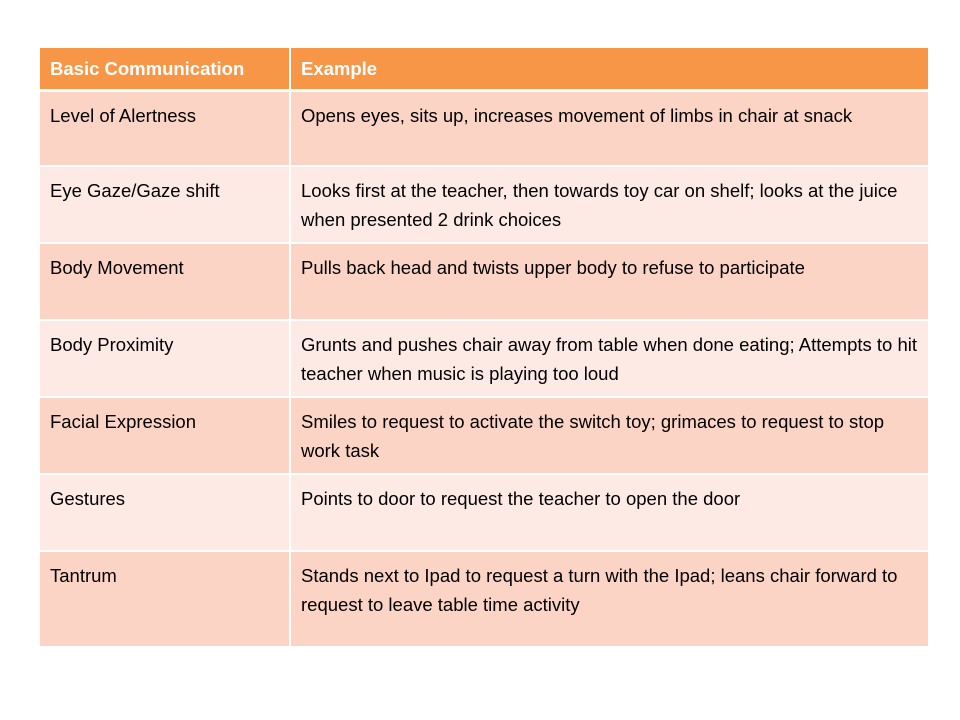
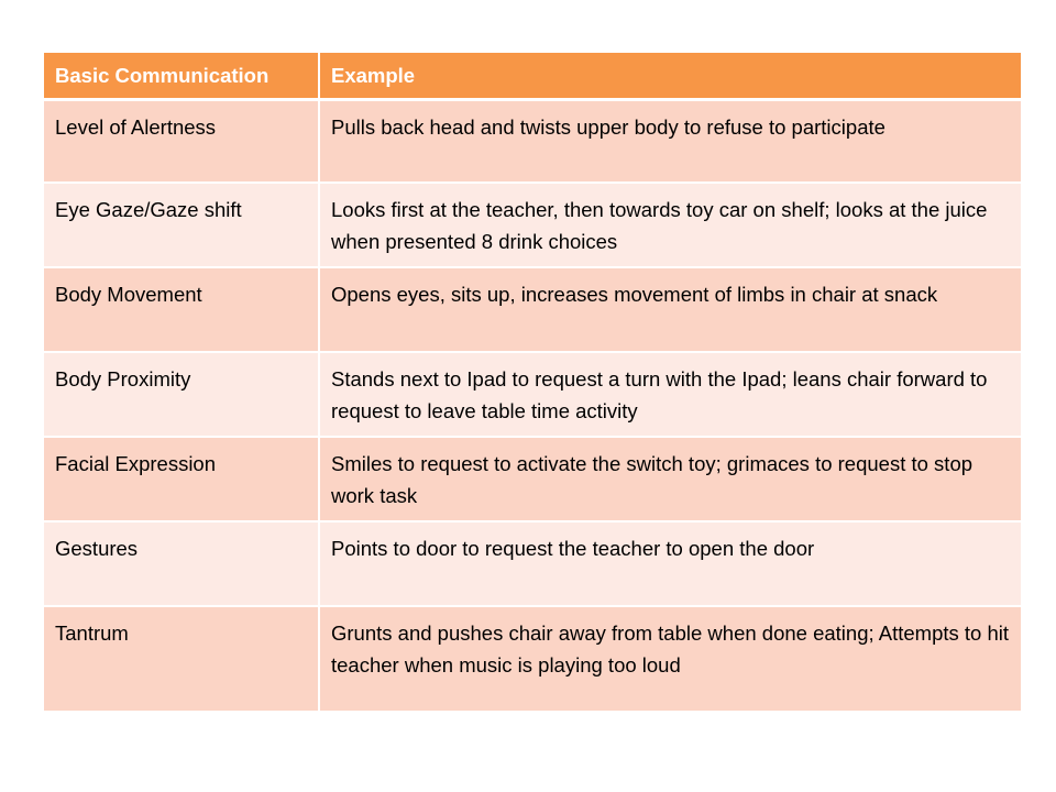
  Basic Communication	Example
- Level of Alertness	Opens eyes, sits up, increases movement of limbs in chair at snack
+ Level of Alertness	Pulls back head and twists upper body to refuse to participate
- Eye Gaze/Gaze shift	Looks first at the teacher, then towards toy car on shelf; looks at the juice when presented 2 drink choices
+ Eye Gaze/Gaze shift	Looks first at the teacher, then towards toy car on shelf; looks at the juice when presented 8 drink choices
- Body Movement	Pulls back head and twists upper body to refuse to participate
+ Body Movement	Opens eyes, sits up, increases movement of limbs in chair at snack
- Body Proximity	Grunts and pushes chair away from table when done eating; Attempts to hit teacher when music is playing too loud
+ Body Proximity	Stands next to Ipad to request a turn with the Ipad; leans chair forward to request to leave table time activity
  Facial Expression	Smiles to request to activate the switch toy; grimaces to request to stop work task
  Gestures	Points to door to request the teacher to open the door
- Tantrum	Stands next to Ipad to request a turn with the Ipad; leans chair forward to request to leave table time activity
+ Tantrum	Grunts and pushes chair away from table when done eating; Attempts to hit teacher when music is playing too loud
